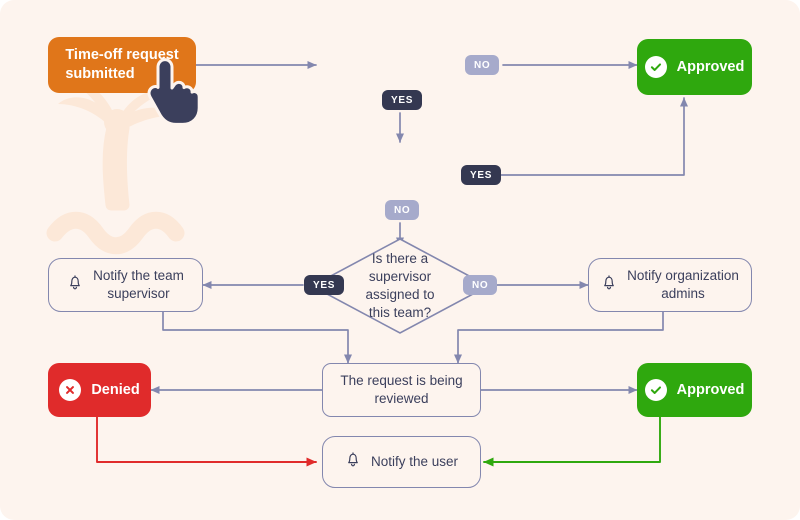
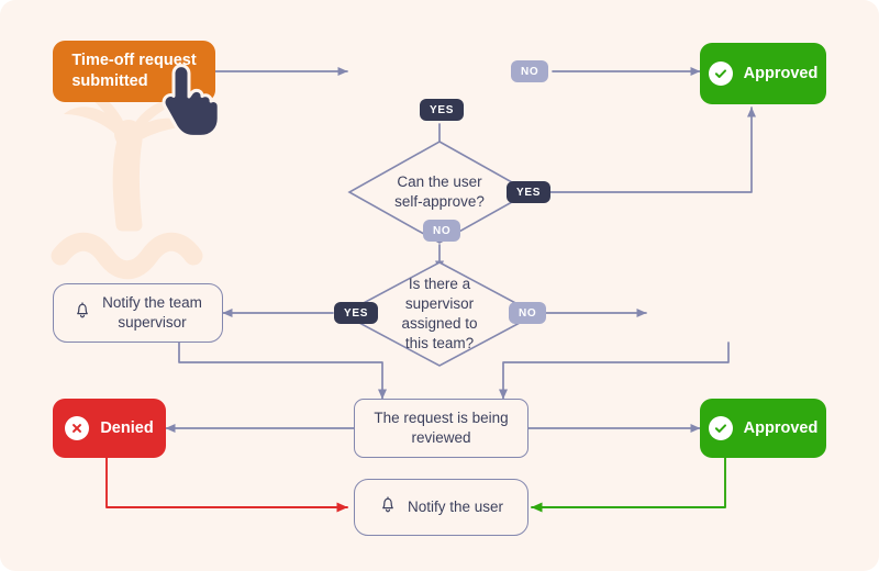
  Time-off request
  submitted
  NO
  YES
+ Can the user
+ self-approve?
  YES
  NO
  Is there a
  supervisor
  assigned to
  this team?
  YES
  NO
  Approved
  Notify the team
  supervisor
- Notify organization
- admins
  The request is being
  reviewed
  Denied
  Approved
  Notify the user
